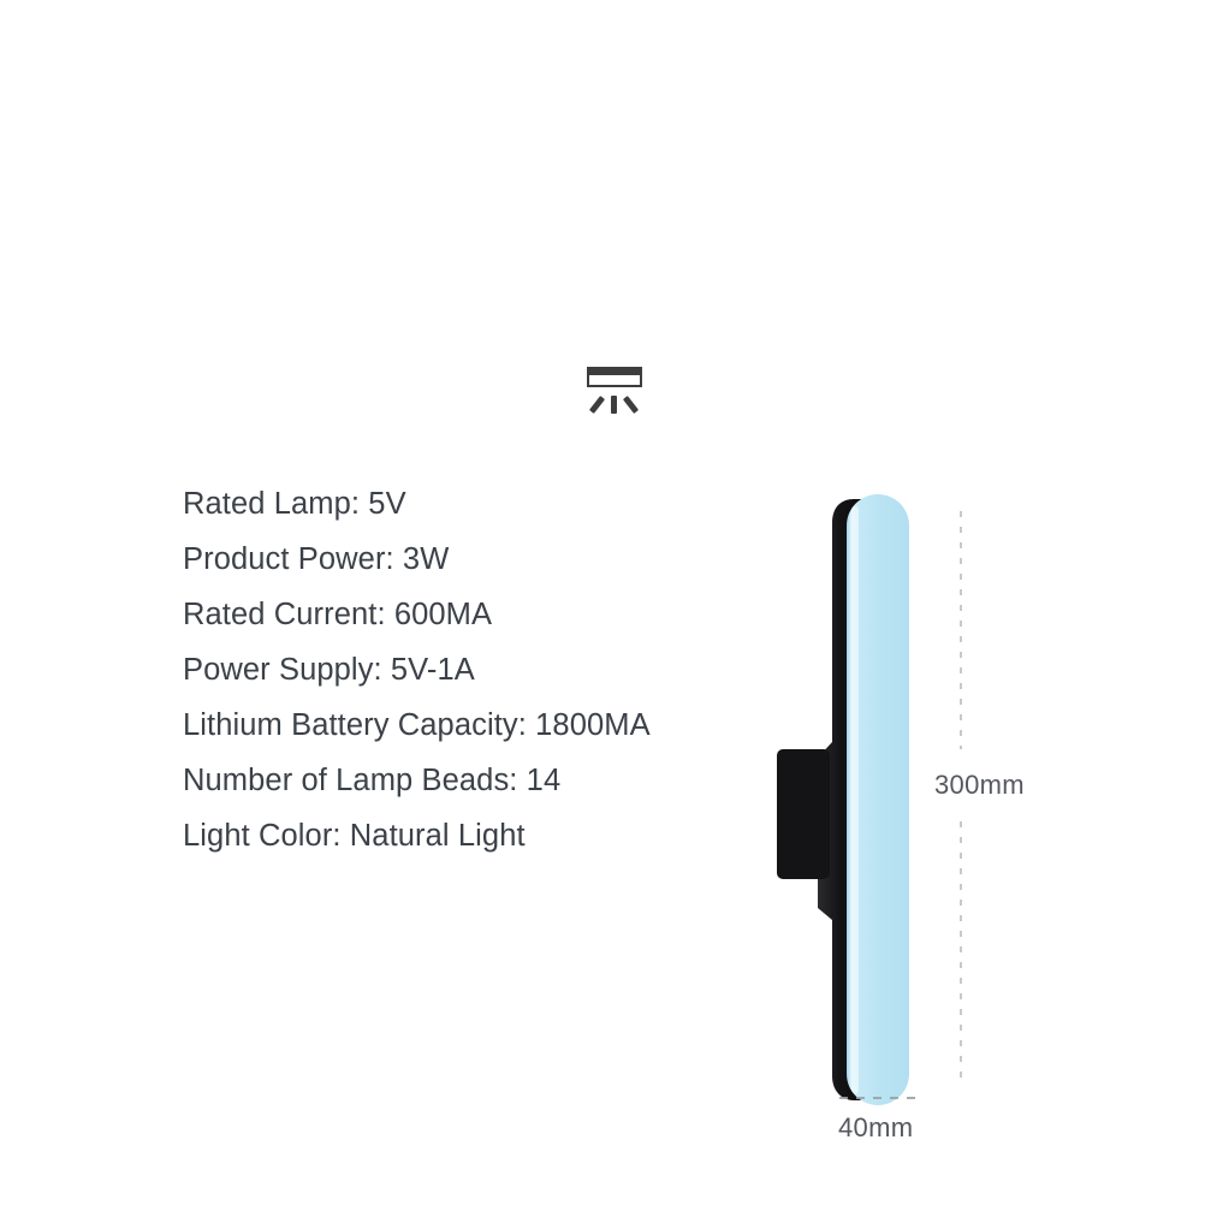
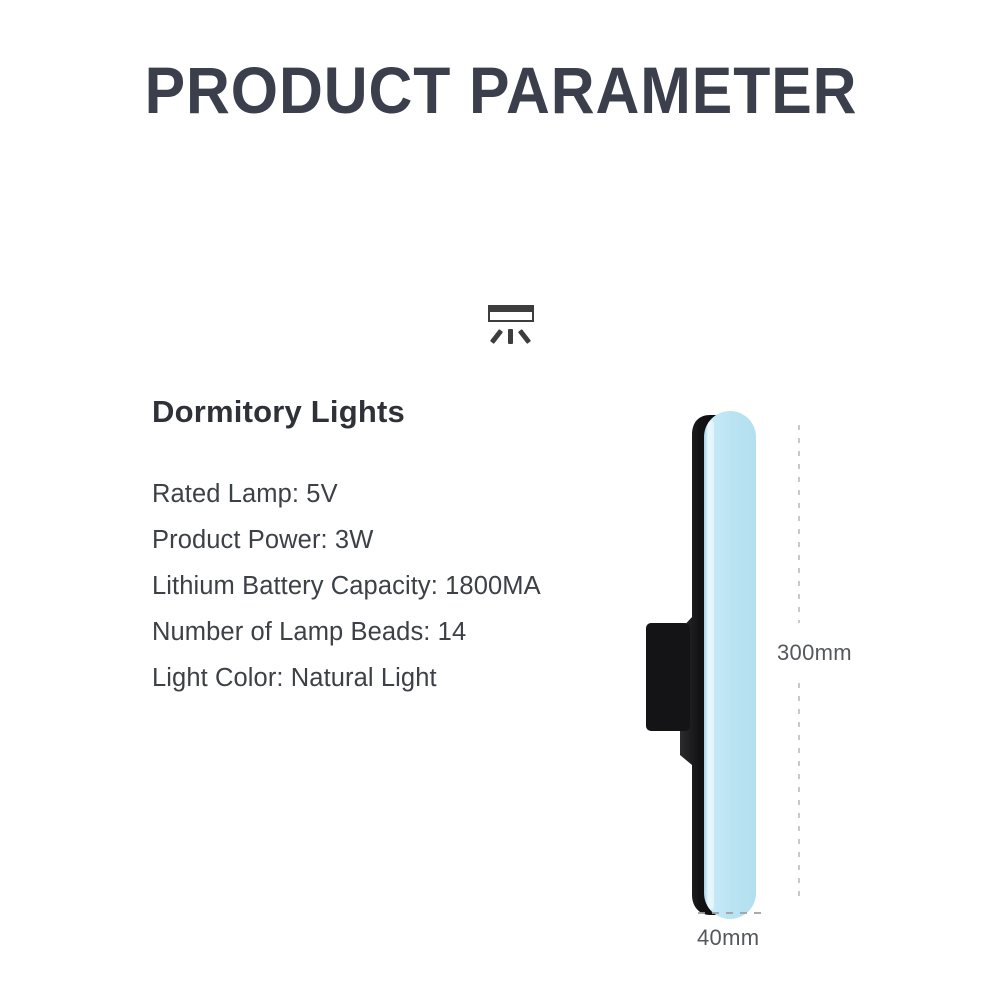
+ PRODUCT PARAMETER
+ Dormitory Lights
  Rated Lamp: 5V
  Product Power: 3W
- Rated Current: 600MA
- Power Supply: 5V-1A
  Lithium Battery Capacity: 1800MA
  Number of Lamp Beads: 14
  Light Color: Natural Light
  300mm
  40mm
